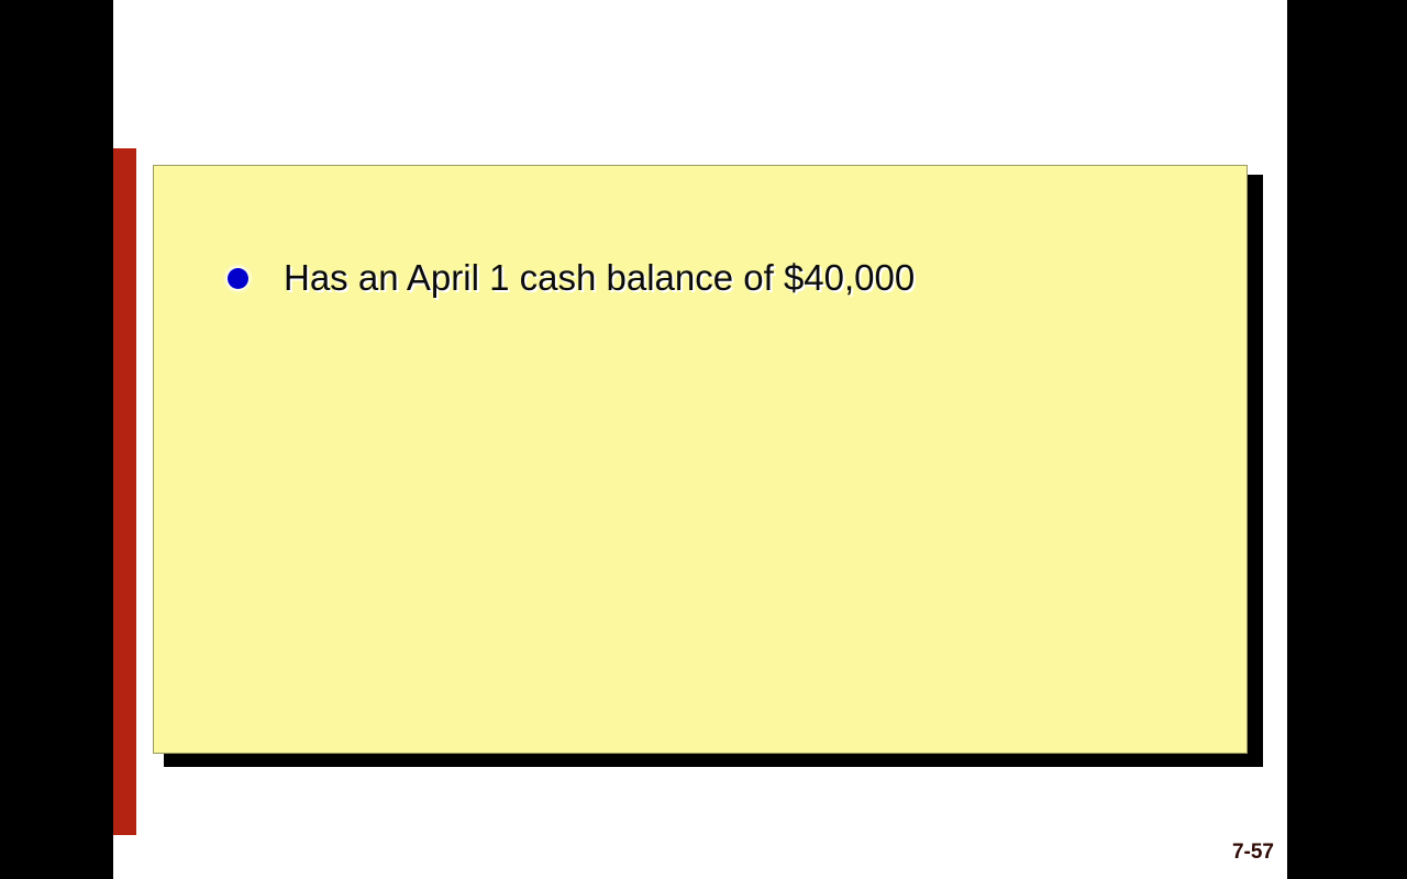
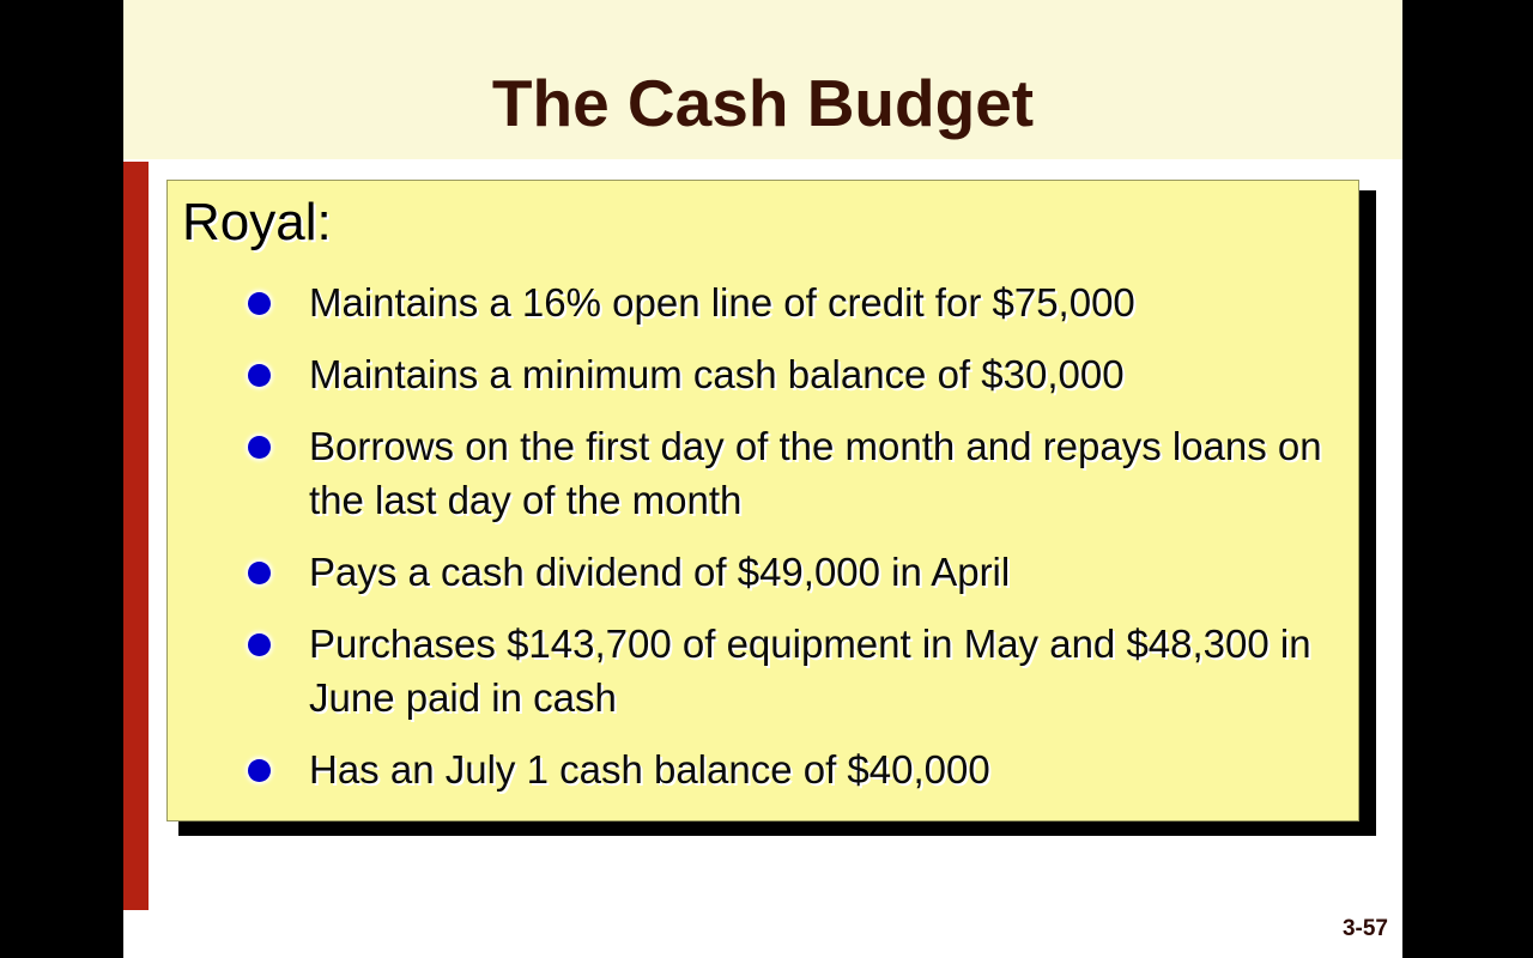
+ The Cash Budget
+ Royal:
+ Maintains a 16% open line of credit for $75,000
+ Maintains a minimum cash balance of $30,000
+ Borrows on the first day of the month and repays loans on the last day of the month
+ Pays a cash dividend of $49,000 in April
+ Purchases $143,700 of equipment in May and $48,300 in June paid in cash
- Has an April 1 cash balance of $40,000
+ Has an July 1 cash balance of $40,000
- 7-57
+ 3-57
